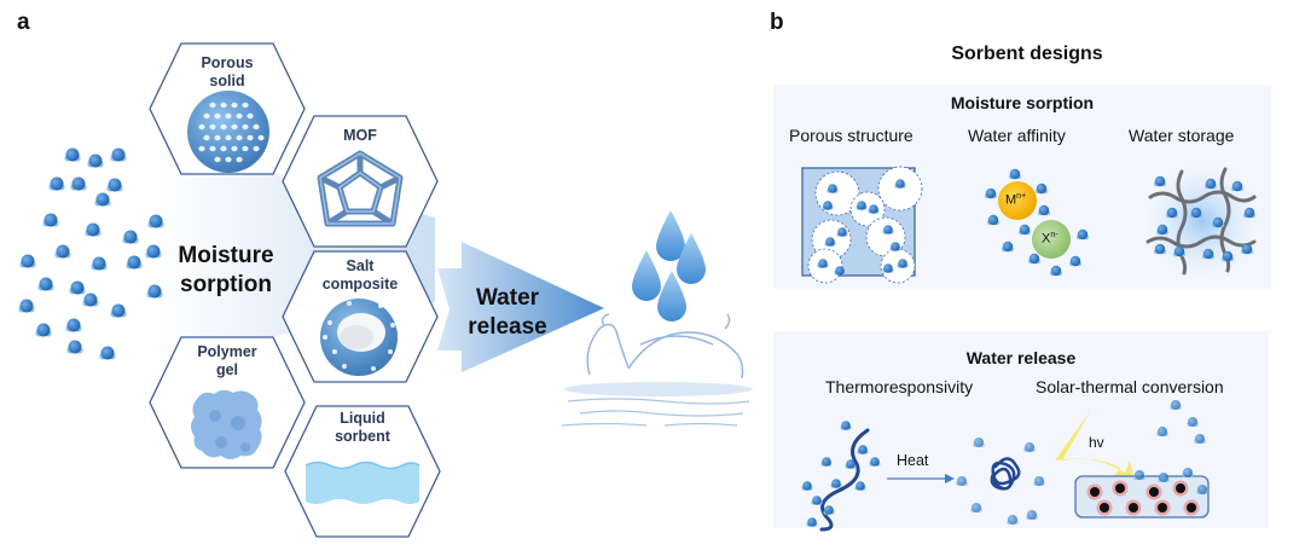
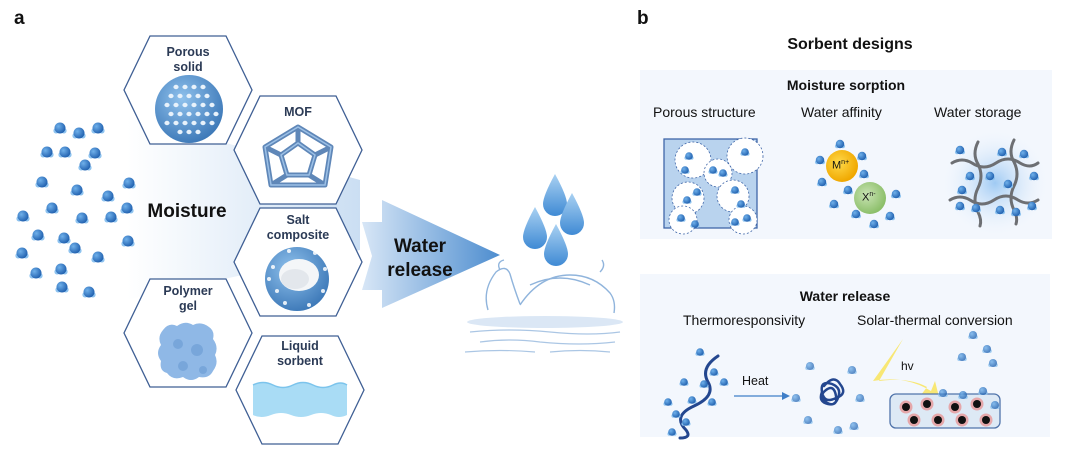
  a
  Moisture
- sorption
  Water
  release
  Porous
  solid
  MOF
  Salt
  composite
  Polymer
  gel
  Liquid
  sorbent
  b
  Sorbent designs
  Moisture sorption
  Porous structure
  Water affinity
  Water storage
  Water release
  Thermoresponsivity
  Solar-thermal conversion
  Heat
  hv
